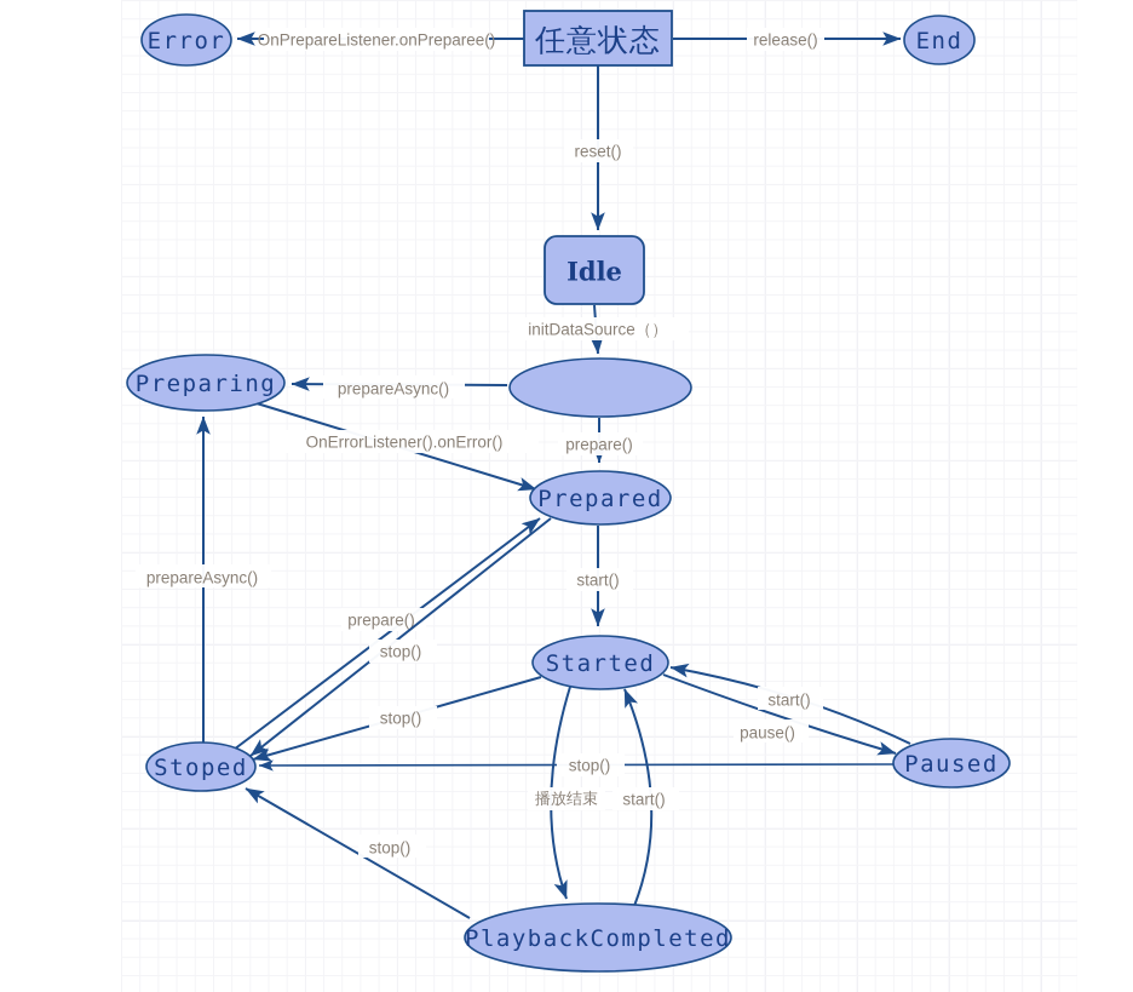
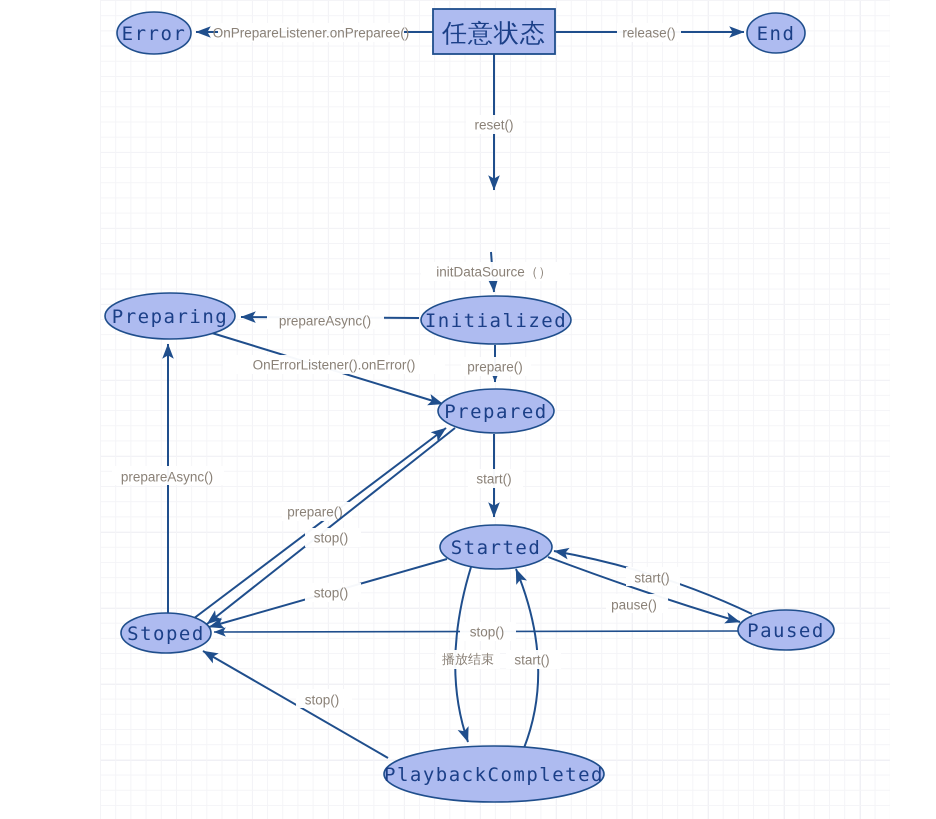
  OnPrepareListener.onPreparee()
  release()
  reset()
  initDataSource（）
  prepareAsync()
  prepare()
  OnErrorListener().onError()
  start()
  prepareAsync()
  prepare()
  stop()
  stop()
  stop()
  pause()
  start()
  播放结束
  start()
  stop()
  Error
  任意状态
  End
- Idle
  Preparing
+ Initialized
  Prepared
  Started
  Stoped
  Paused
  PlaybackCompleted
